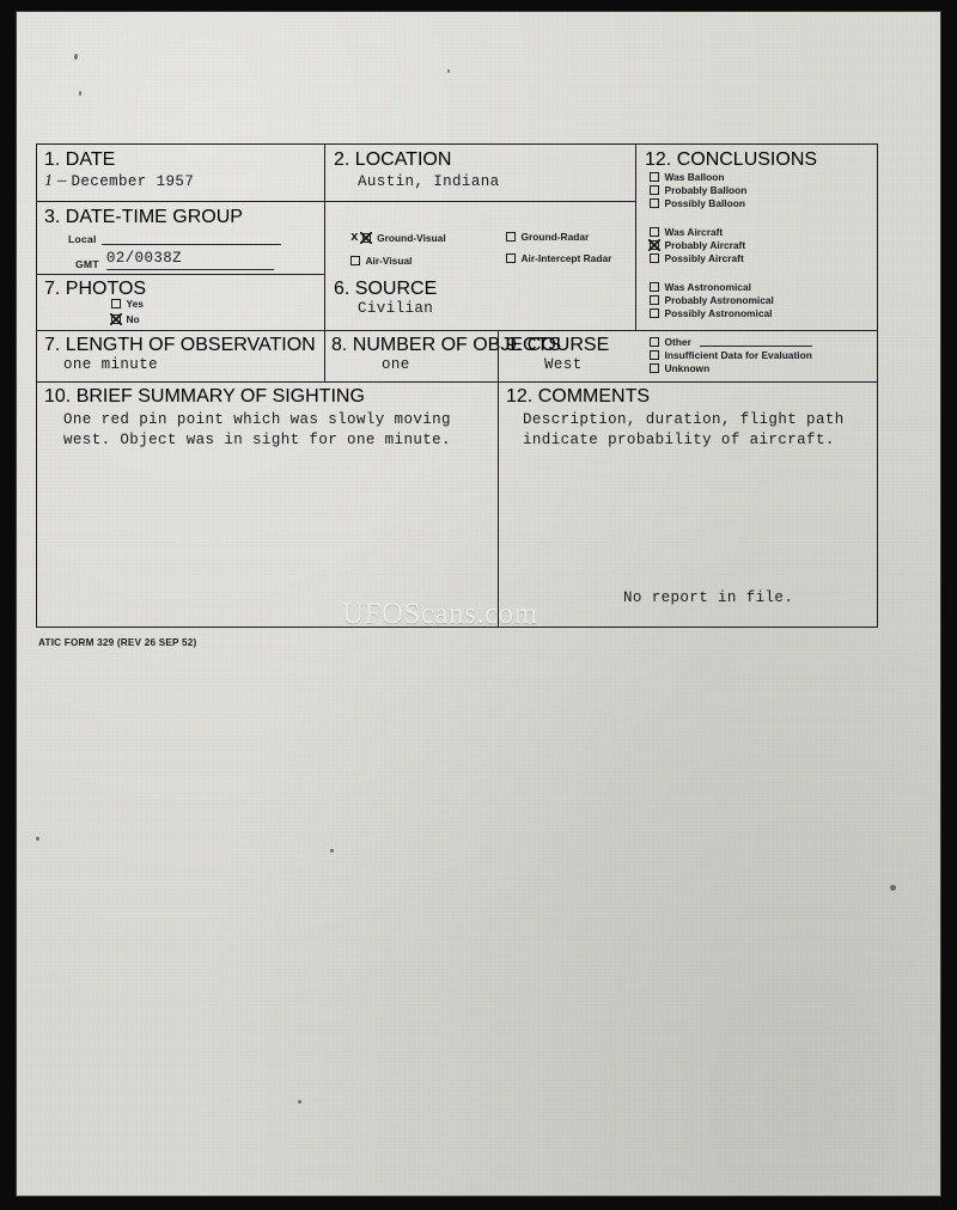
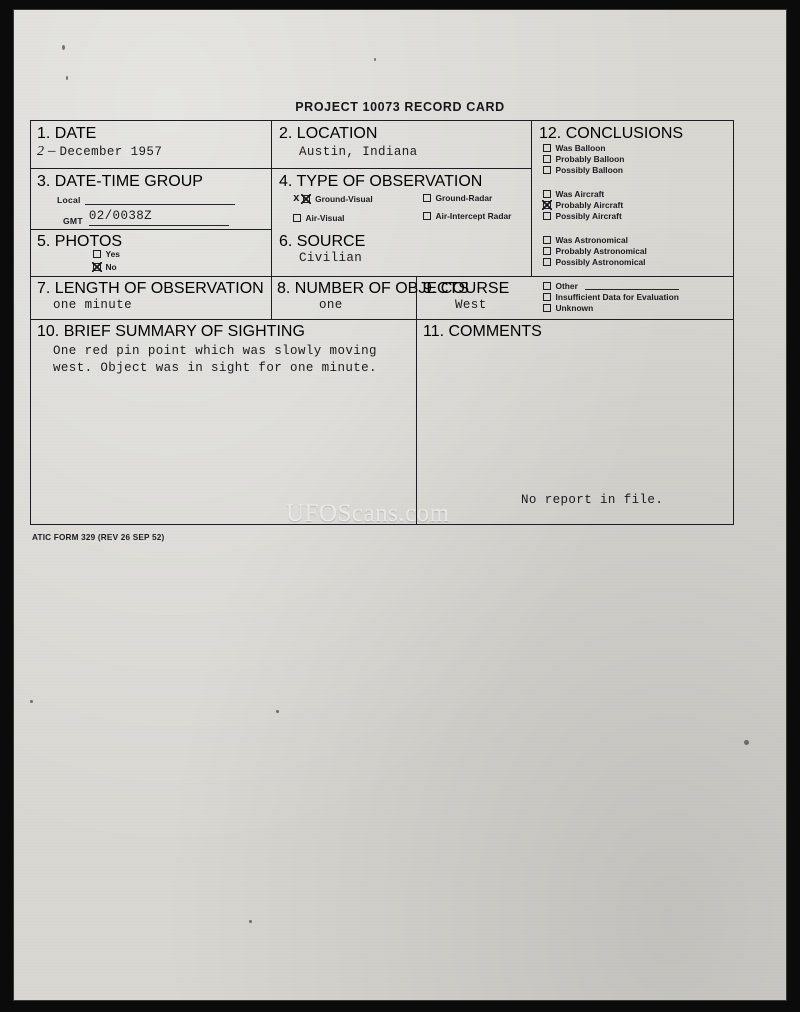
+ PROJECT 10073 RECORD CARD
  1. DATE
- 1
+ 2
  –
  December 1957
  2. LOCATION
  Austin, Indiana
  3. DATE-TIME GROUP
  Local
  GMT
  02/0038Z
+ 4. TYPE OF OBSERVATION
  x
  Ground-Visual
  Air-Visual
  Ground-Radar
  Air-Intercept Radar
- 7. PHOTOS
+ 5. PHOTOS
  Yes
  No
  6. SOURCE
  Civilian
  7. LENGTH OF OBSERVATION
  one minute
  8. NUMBER OF OBJECTS
  one
  9. COURSE
  West
  10. BRIEF SUMMARY OF SIGHTING
  One red pin point which was slowly moving west. Object was in sight for one minute.
- 12. COMMENTS
+ 11. COMMENTS
- Description, duration, flight path indicate probability of aircraft.
  No report in file.
  12. CONCLUSIONS
  Was Balloon
  Probably Balloon
  Possibly Balloon
  Was Aircraft
  Probably Aircraft
  Possibly Aircraft
  Was Astronomical
  Probably Astronomical
  Possibly Astronomical
  Other
  Insufficient Data for Evaluation
  Unknown
  ATIC FORM 329 (REV 26 SEP 52)
  UFOScans.com
